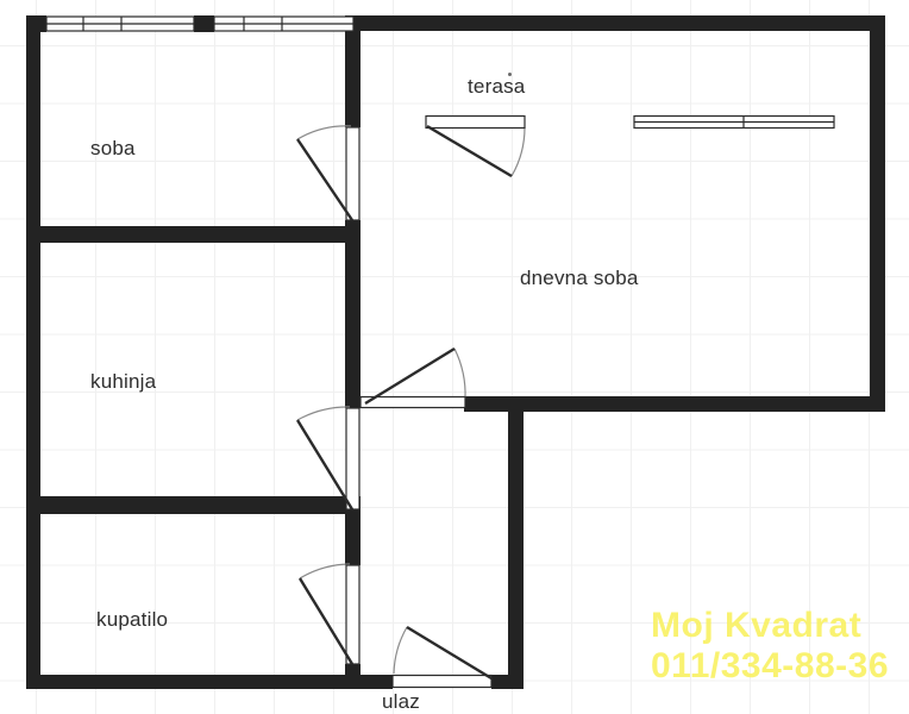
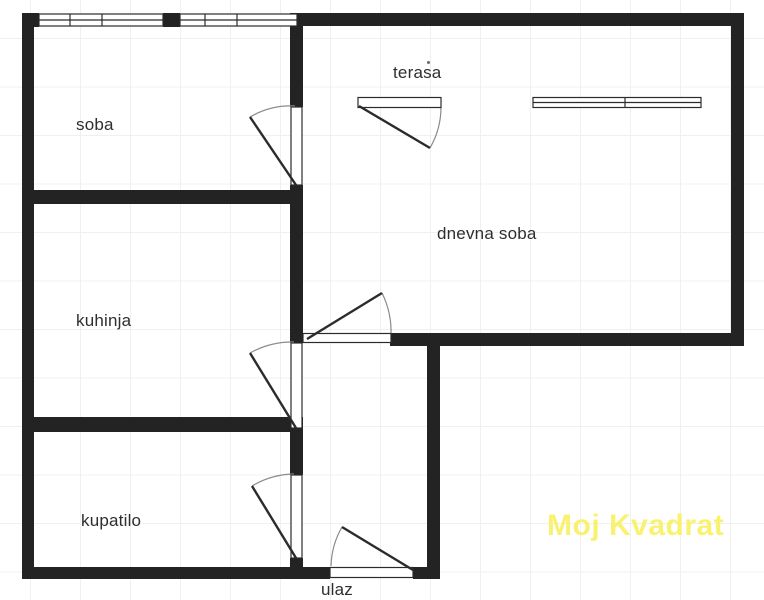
  soba
  terasa
  dnevna soba
  kuhinja
  kupatilo
  ulaz
  Moj Kvadrat
- 011/334-88-36
